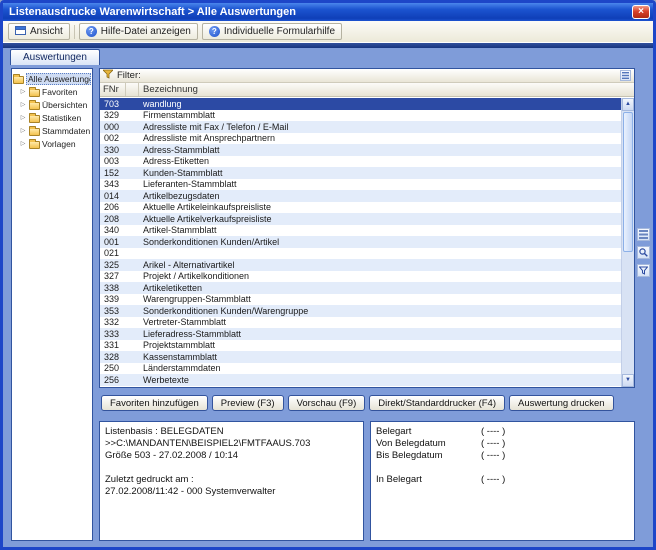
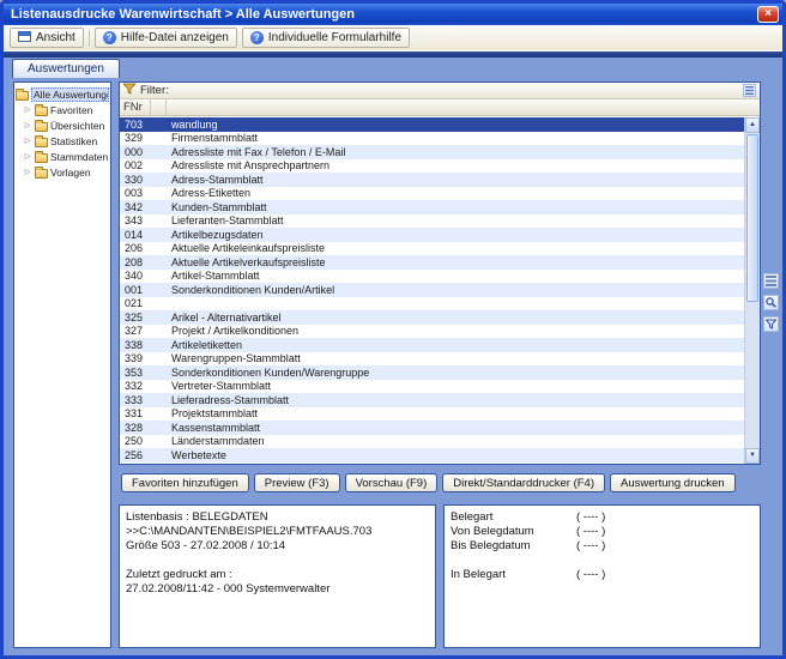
  Listenausdrucke Warenwirtschaft > Alle Auswertungen
  ×
  Ansicht
  ?
  Hilfe-Datei anzeigen
  ?
  Individuelle Formularhilfe
  Auswertungen
  Alle Auswertung
  Favoriten
  Übersichten
  Statistiken
  Stammdaten
  Vorlagen
  Filter:
  FNr
- Bezeichnung
  703
  wandlung
  329
  Firmenstammblatt
  000
  Adressliste mit Fax / Telefon / E-Mail
  002
  Adressliste mit Ansprechpartnern
  330
  Adress-Stammblatt
  003
  Adress-Etiketten
- 152
+ 342
  Kunden-Stammblatt
  343
  Lieferanten-Stammblatt
  014
  Artikelbezugsdaten
  206
  Aktuelle Artikeleinkaufspreisliste
  208
  Aktuelle Artikelverkaufspreisliste
  340
  Artikel-Stammblatt
  001
  Sonderkonditionen Kunden/Artikel
  021
  325
  Arikel - Alternativartikel
  327
  Projekt / Artikelkonditionen
  338
  Artikeletiketten
  339
  Warengruppen-Stammblatt
  353
  Sonderkonditionen Kunden/Warengruppe
  332
  Vertreter-Stammblatt
  333
  Lieferadress-Stammblatt
  331
  Projektstammblatt
  328
  Kassenstammblatt
  250
  Länderstammdaten
  256
  Werbetexte
  Favoriten hinzufügen
  Preview (F3)
  Vorschau (F9)
  Direkt/Standarddrucker (F4)
  Auswertung drucken
  Listenbasis : BELEGDATEN
  >>C:\MANDANTEN\BEISPIEL2\FMTFAAUS.703
  Größe 503 - 27.02.2008 / 10:14
  Zuletzt gedruckt am :
  27.02.2008/11:42 - 000 Systemverwalter
  Belegart
  ( ---- )
  Von Belegdatum
  ( ---- )
  Bis Belegdatum
  ( ---- )
  In Belegart
  ( ---- )
